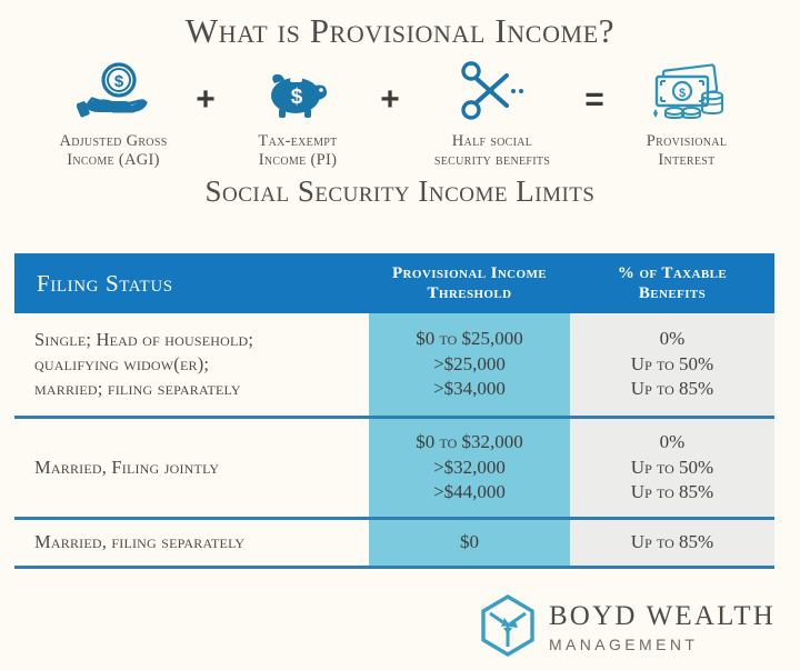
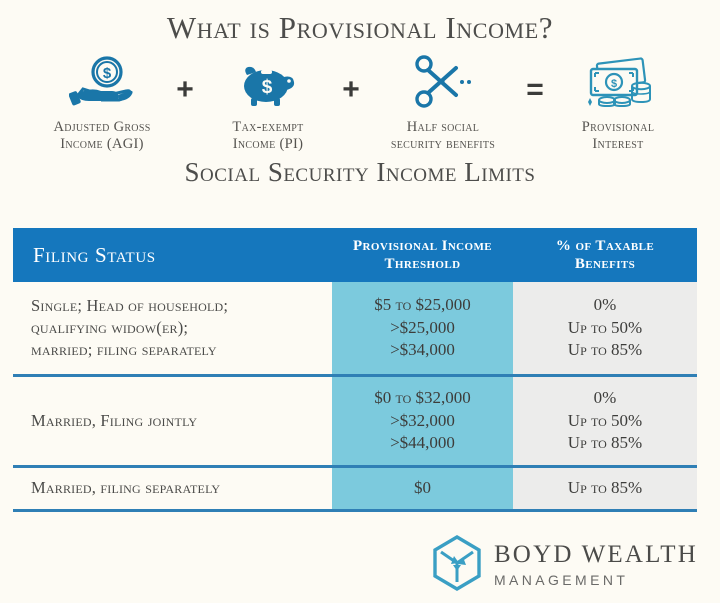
  What is Provisional Income?
  $
  Adjusted Gross
  Income (AGI)
  +
  $
  Tax-exempt
  Income (PI)
  +
  Half social
  security benefits
  =
  $
  Provisional
  Interest
  Social Security Income Limits
  Filing Status
  Provisional Income
  Threshold
  % of Taxable
  Benefits
  Single; Head of household;
  qualifying widow(er);
  married; filing separately
- $0 to $25,000
+ $5 to $25,000
  >$25,000
  >$34,000
  0%
  Up to 50%
  Up to 85%
  Married, Filing jointly
  $0 to $32,000
  >$32,000
  >$44,000
  0%
  Up to 50%
  Up to 85%
  Married, filing separately
  $0
  Up to 85%
  BOYD WEALTH
  MANAGEMENT
